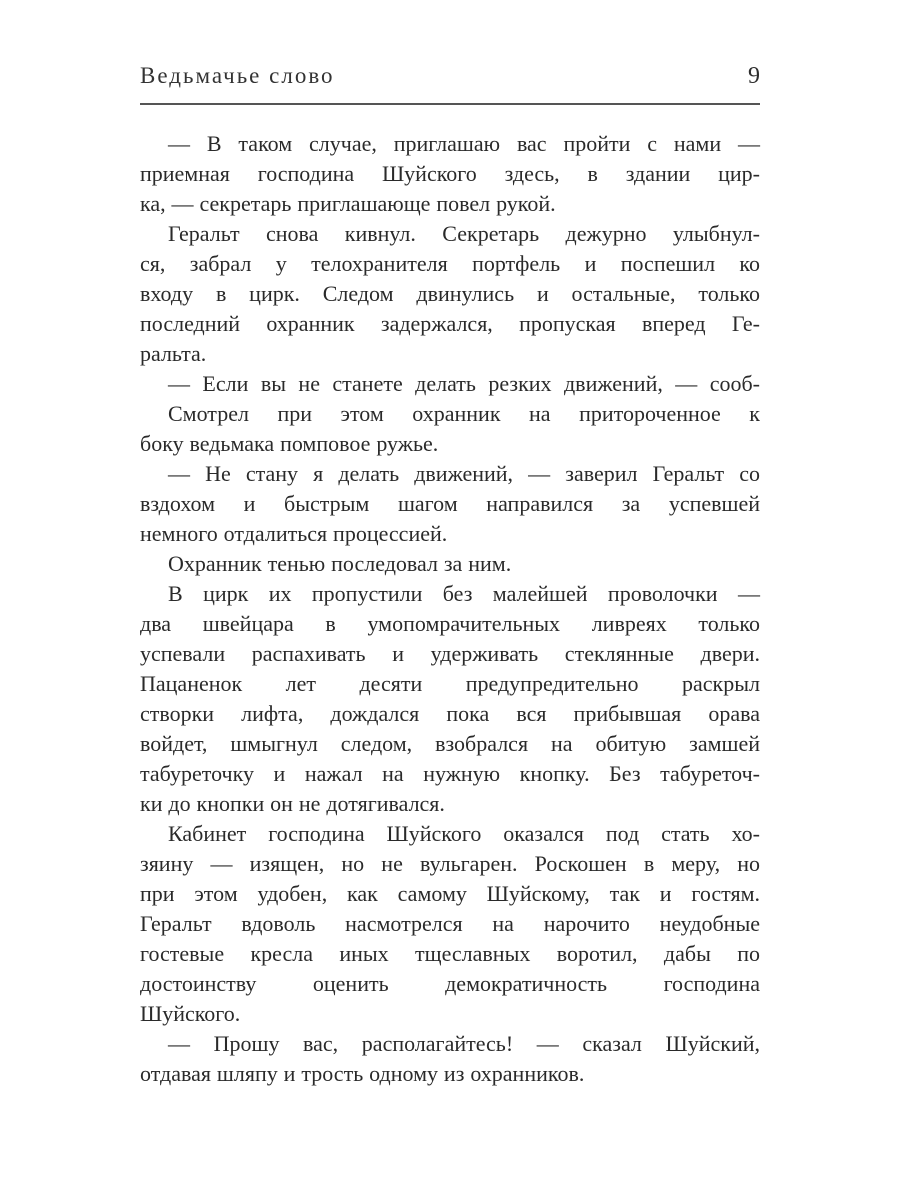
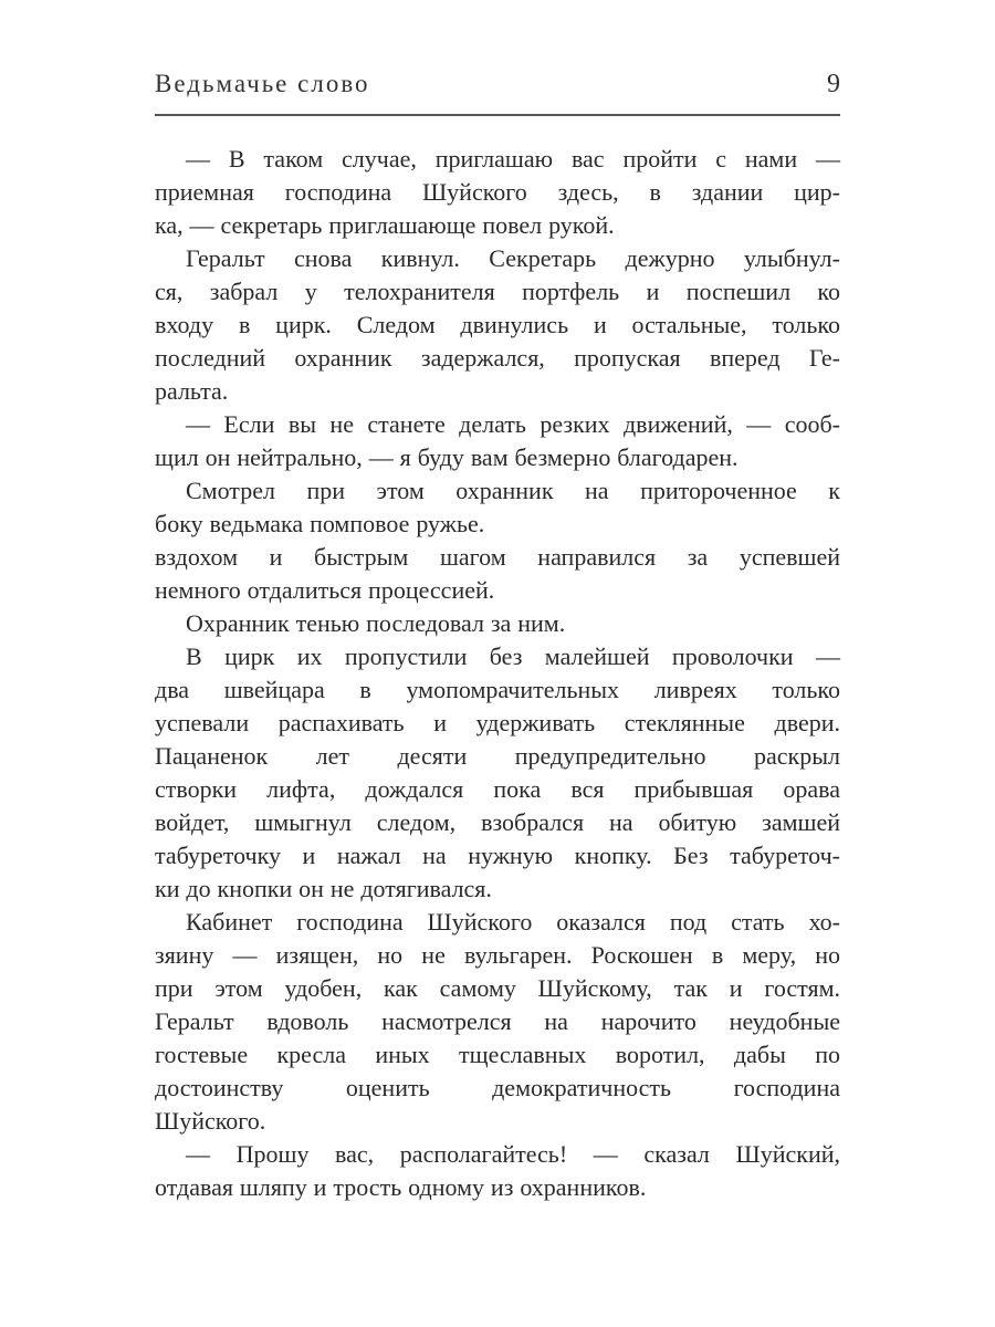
  Ведьмачье слово
  9
  — В таком случае, приглашаю вас пройти с нами —
  приемная господина Шуйского здесь, в здании цир-
  ка, — секретарь приглашающе повел рукой.
  Геральт снова кивнул. Секретарь дежурно улыбнул-
  ся, забрал у телохранителя портфель и поспешил ко
  входу в цирк. Следом двинулись и остальные, только
  последний охранник задержался, пропуская вперед Ге-
  ральта.
  — Если вы не станете делать резких движений, — сооб-
+ щил он нейтрально, — я буду вам безмерно благодарен.
  Смотрел при этом охранник на притороченное к
  боку ведьмака помповое ружье.
- — Не стану я делать движений, — заверил Геральт со
  вздохом и быстрым шагом направился за успевшей
  немного отдалиться процессией.
  Охранник тенью последовал за ним.
  В цирк их пропустили без малейшей проволочки —
  два швейцара в умопомрачительных ливреях только
  успевали распахивать и удерживать стеклянные двери.
  Пацаненок лет десяти предупредительно раскрыл
  створки лифта, дождался пока вся прибывшая орава
  войдет, шмыгнул следом, взобрался на обитую замшей
  табуреточку и нажал на нужную кнопку. Без табуреточ-
  ки до кнопки он не дотягивался.
  Кабинет господина Шуйского оказался под стать хо-
  зяину — изящен, но не вульгарен. Роскошен в меру, но
  при этом удобен, как самому Шуйскому, так и гостям.
  Геральт вдоволь насмотрелся на нарочито неудобные
  гостевые кресла иных тщеславных воротил, дабы по
  достоинству оценить демократичность господина
  Шуйского.
  — Прошу вас, располагайтесь! — сказал Шуйский,
  отдавая шляпу и трость одному из охранников.
